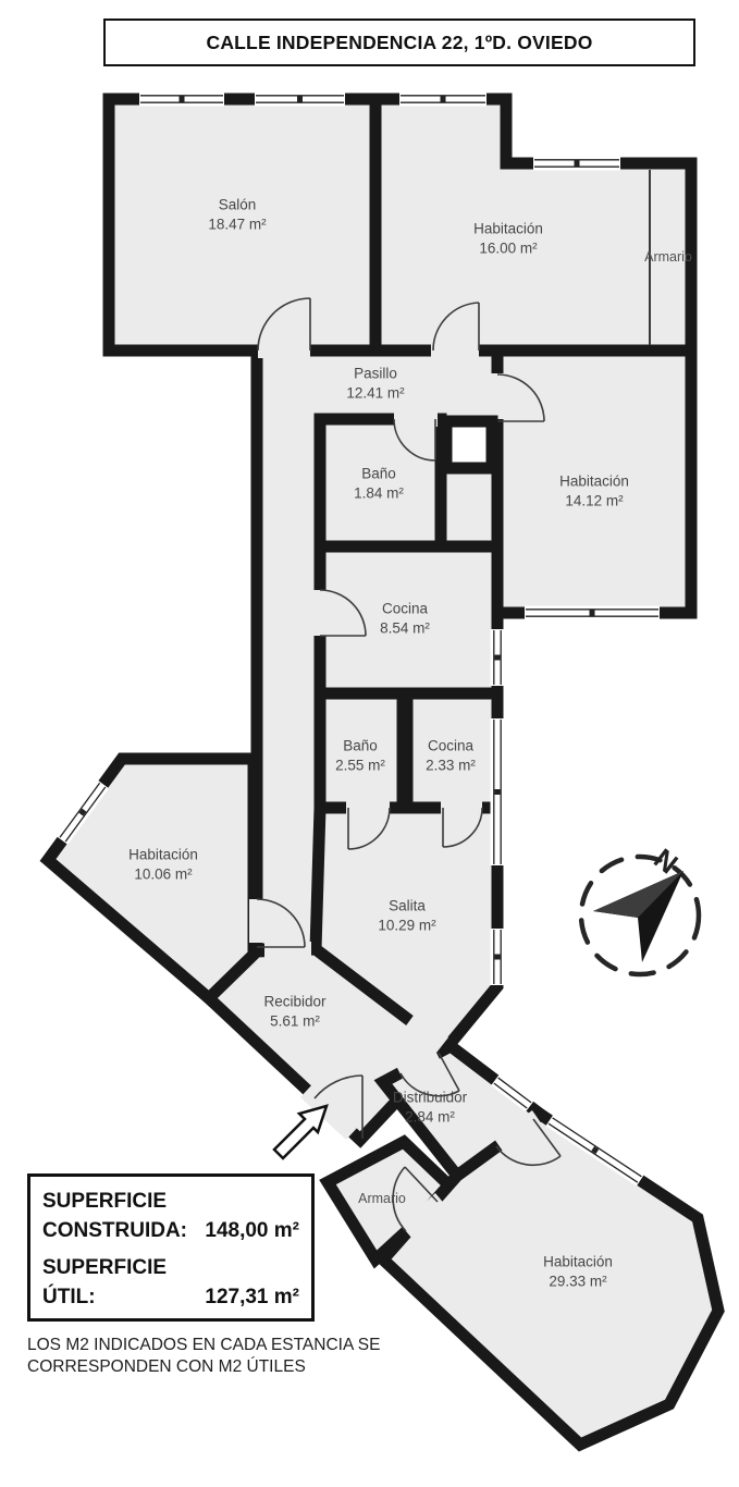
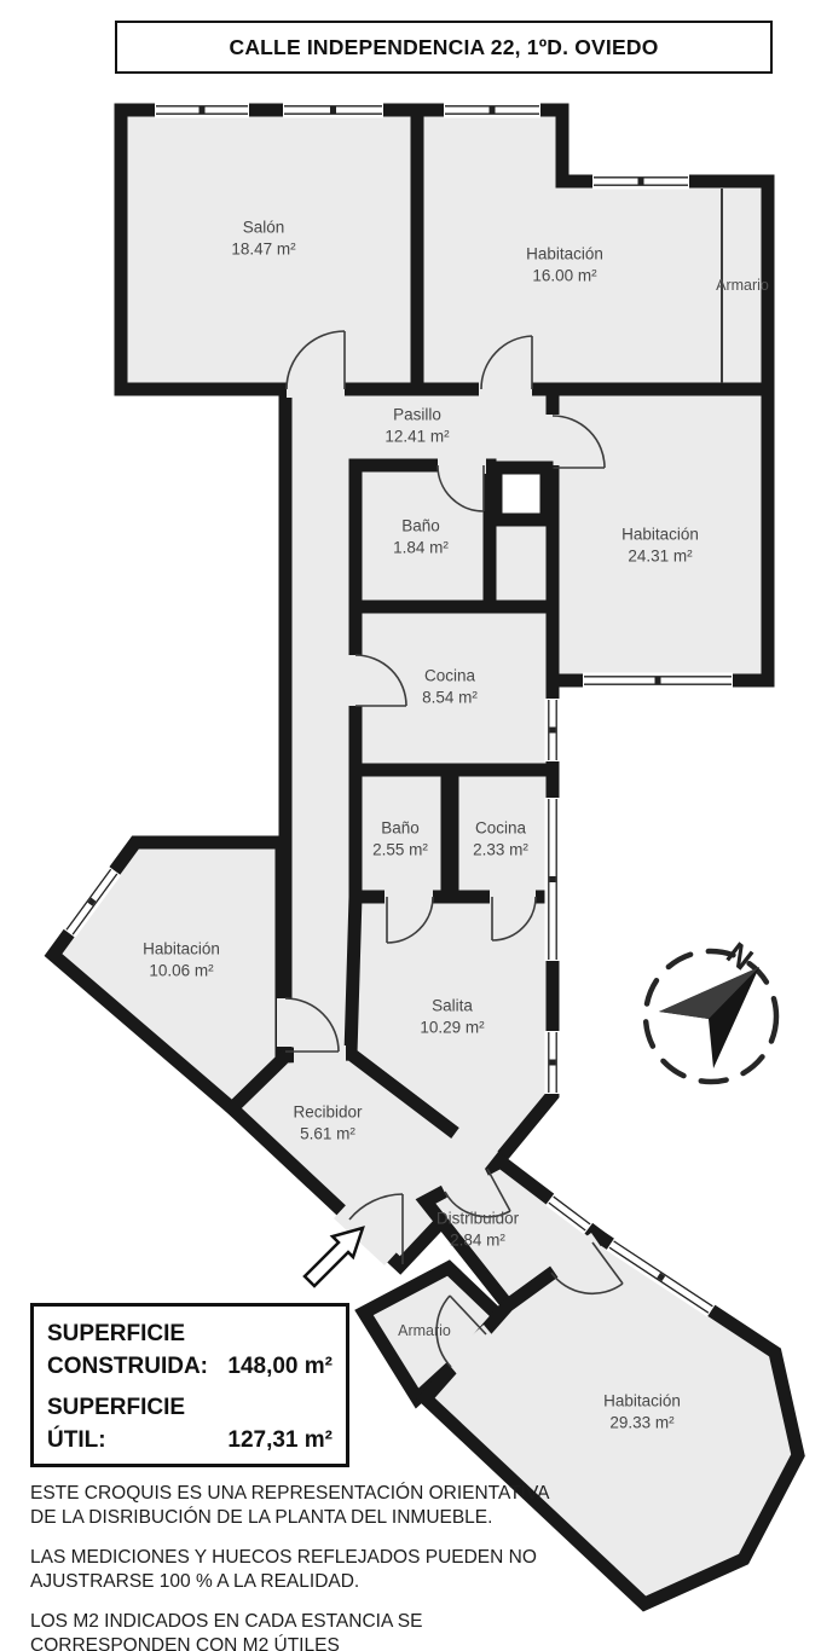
  CALLE INDEPENDENCIA 22, 1ºD. OVIEDO
  Salón
  18.47 m²
  Habitación
  16.00 m²
  Armario
  Pasillo
  12.41 m²
  Baño
  1.84 m²
  Habitación
- 14.12 m²
+ 24.31 m²
  Cocina
  8.54 m²
  Baño
  2.55 m²
  Cocina
  2.33 m²
  Habitación
  10.06 m²
  Salita
  10.29 m²
  Recibidor
  5.61 m²
  Distribuidor
  2.84 m²
  Armario
  Habitación
  29.33 m²
  SUPERFICIE
  CONSTRUIDA:
  148,00 m²
  SUPERFICIE
  ÚTIL:
  127,31 m²
+ ESTE CROQUIS ES UNA REPRESENTACIÓN ORIENTATIVA DE LA DISRIBUCIÓN DE LA PLANTA DEL INMUEBLE.
+ LAS MEDICIONES Y HUECOS REFLEJADOS PUEDEN NO AJUSTRARSE 100 % A LA REALIDAD.
  LOS M2 INDICADOS EN CADA ESTANCIA SE CORRESPONDEN CON M2 ÚTILES
